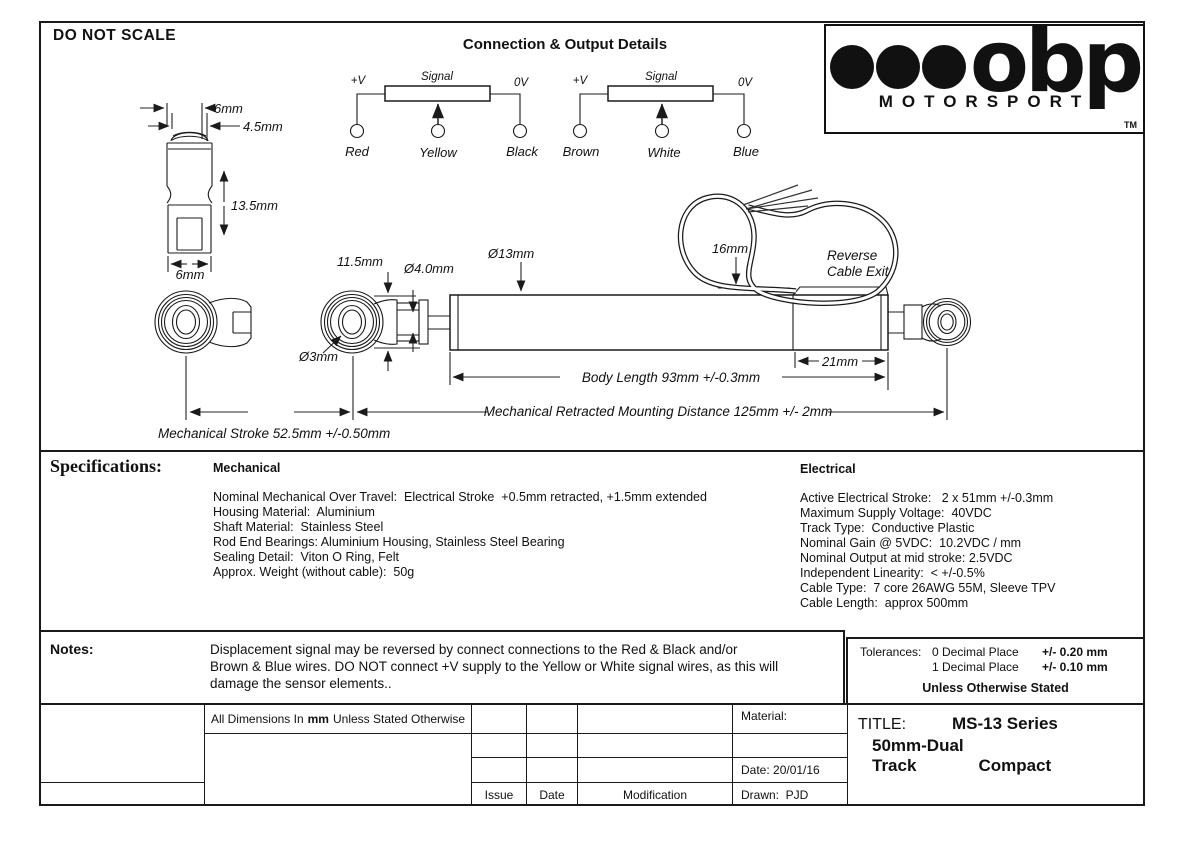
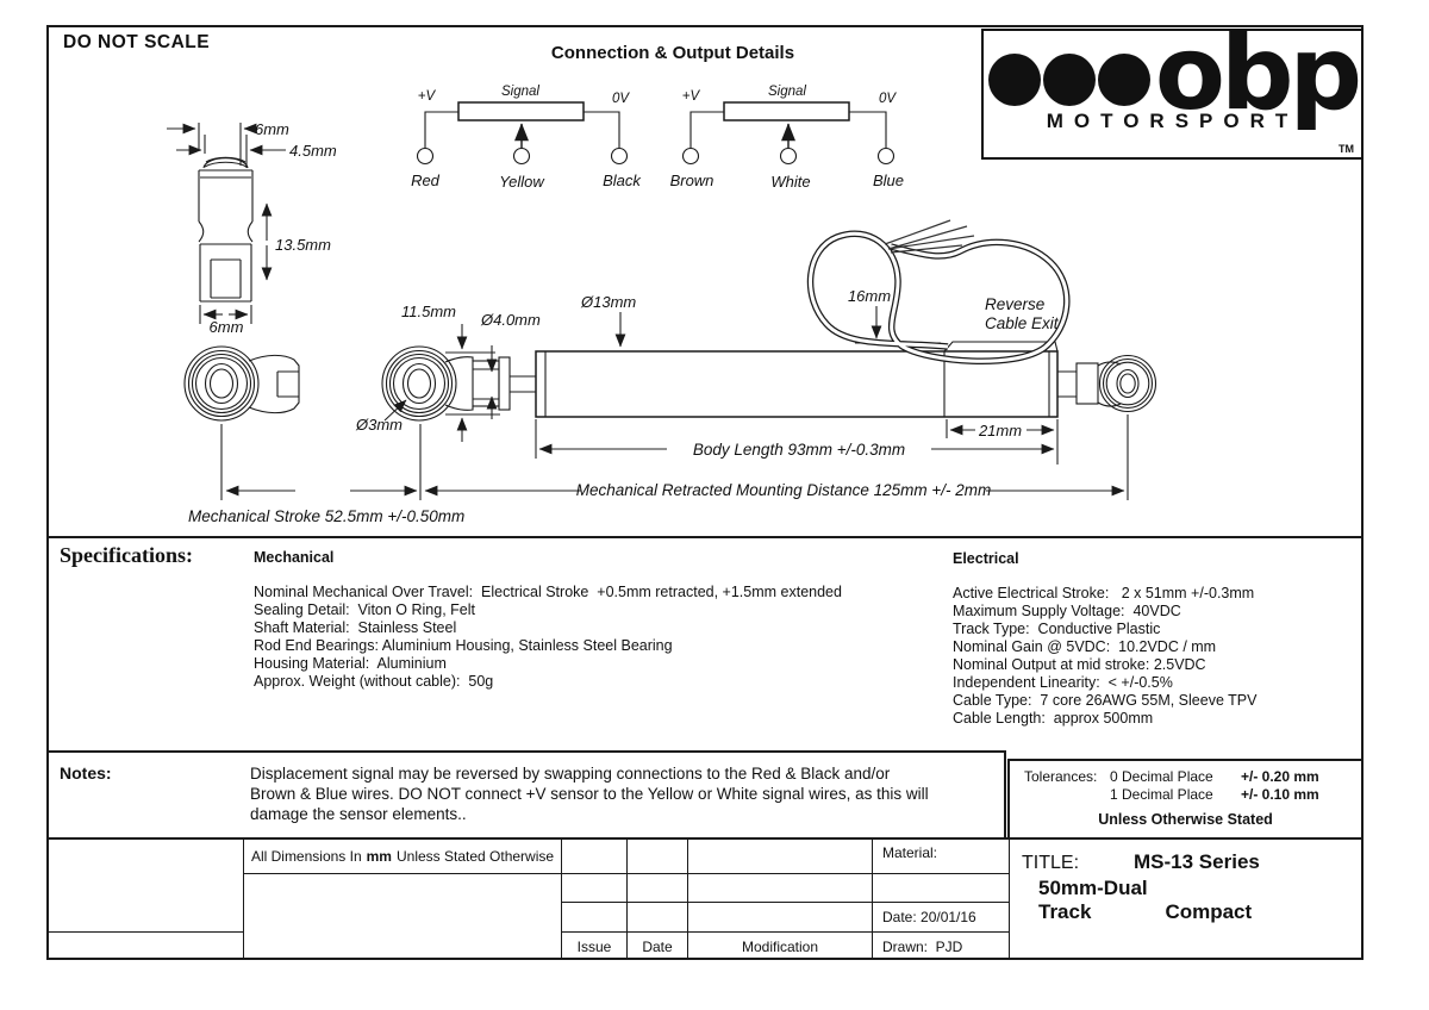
  Signal
  +V
  0V
  Red
  Yellow
  Black
  Signal
  +V
  0V
  Brown
  White
  Blue
  6mm
  4.5mm
  13.5mm
  6mm
  11.5mm
  Ø4.0mm
  Ø13mm
  Ø3mm
  16mm
  Reverse
  Cable Exit
  21mm
  Body Length 93mm +/-0.3mm
  Mechanical Retracted Mounting Distance 125mm +/- 2mm
  Mechanical Stroke 52.5mm +/-0.50mm
  DO NOT SCALE
  Connection & Output Details
  obp
  MOTORSPORT
  TM
  Specifications:
  Mechanical
  Nominal Mechanical Over Travel: Electrical Stroke +0.5mm retracted, +1.5mm extended
- Housing Material: Aluminium
+ Sealing Detail: Viton O Ring, Felt
  Shaft Material: Stainless Steel
  Rod End Bearings: Aluminium Housing, Stainless Steel Bearing
- Sealing Detail: Viton O Ring, Felt
+ Housing Material: Aluminium
  Approx. Weight (without cable): 50g
  Electrical
  Active Electrical Stroke: 2 x 51mm +/-0.3mm
  Maximum Supply Voltage: 40VDC
  Track Type: Conductive Plastic
  Nominal Gain @ 5VDC: 10.2VDC / mm
  Nominal Output at mid stroke: 2.5VDC
  Independent Linearity: < +/-0.5%
  Cable Type: 7 core 26AWG 55M, Sleeve TPV
  Cable Length: approx 500mm
  Notes:
- Displacement signal may be reversed by connect connections to the Red & Black and/or
+ Displacement signal may be reversed by swapping connections to the Red & Black and/or
- Brown & Blue wires. DO NOT connect +V supply to the Yellow or White signal wires, as this will
+ Brown & Blue wires. DO NOT connect +V sensor to the Yellow or White signal wires, as this will
  damage the sensor elements..
  Tolerances:
  0 Decimal Place
  +/- 0.20 mm
  1 Decimal Place
  +/- 0.10 mm
  Unless Otherwise Stated
  All Dimensions In
  mm
  Unless Stated Otherwise
  Issue
  Date
  Modification
  Material:
  Date: 20/01/16
  Drawn: PJD
  TITLE: MS-13 Series
  50mm-Dual Track Compact
